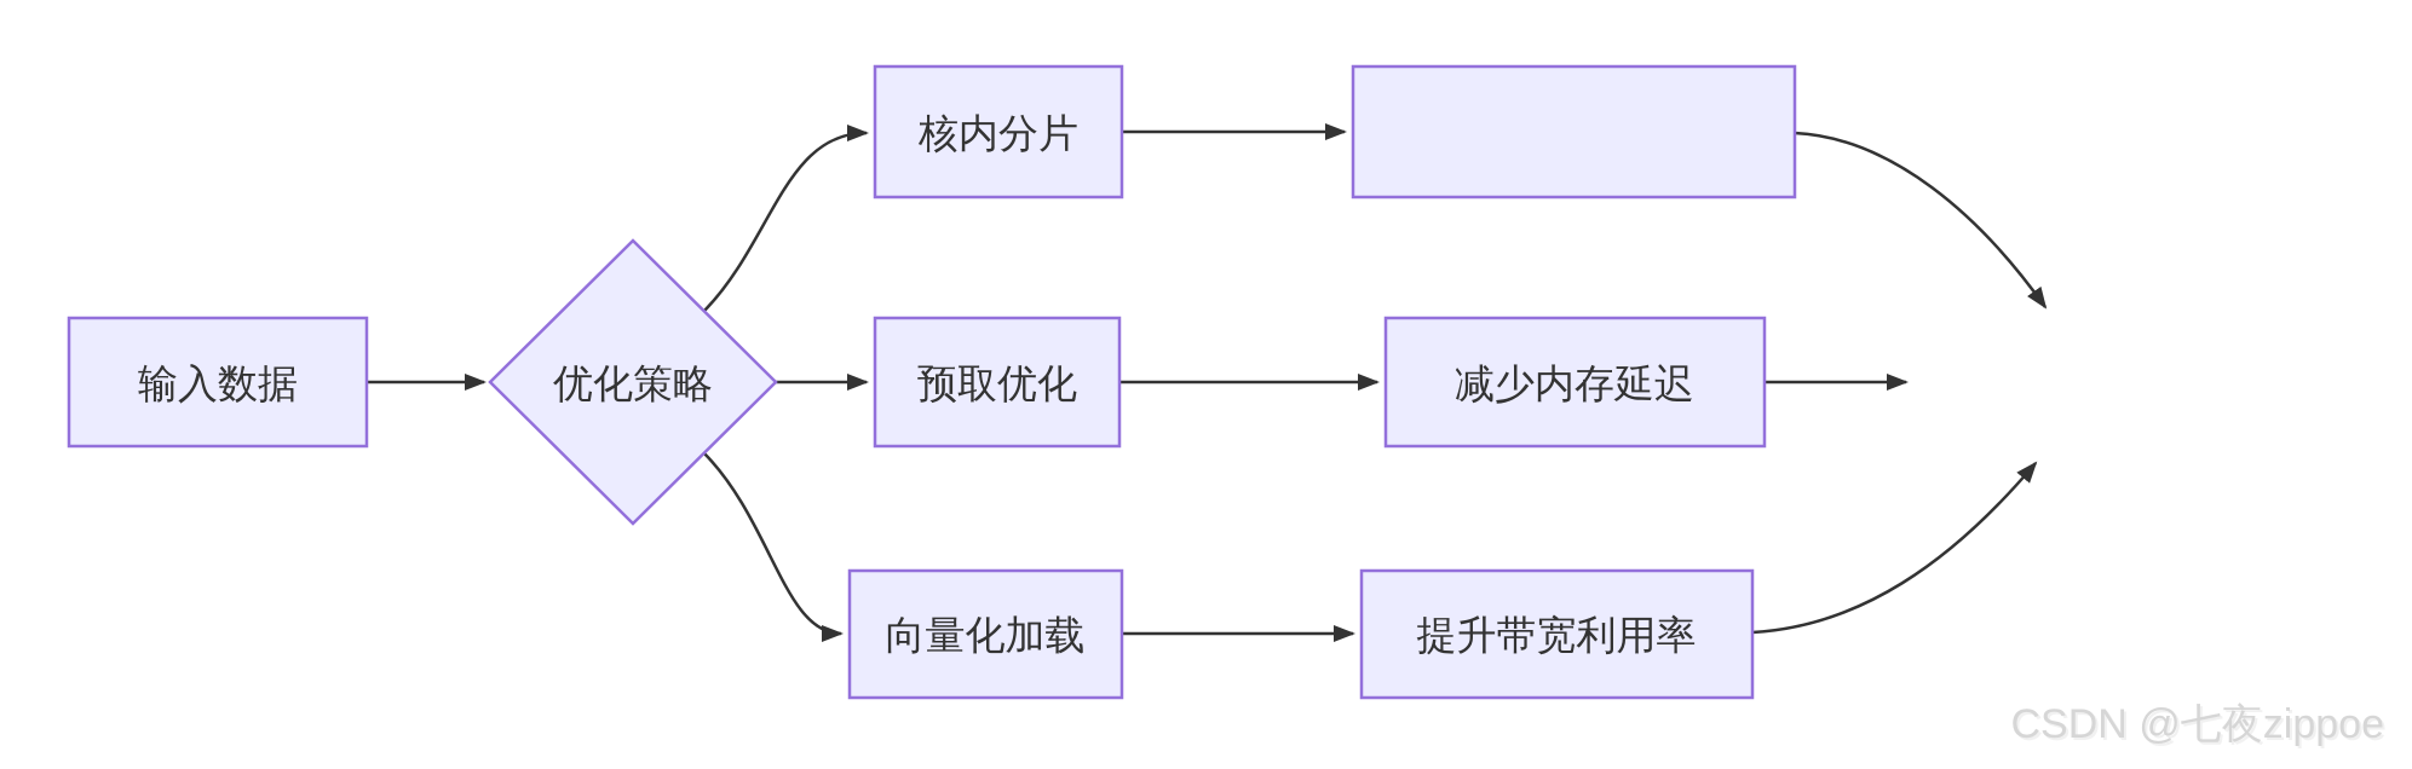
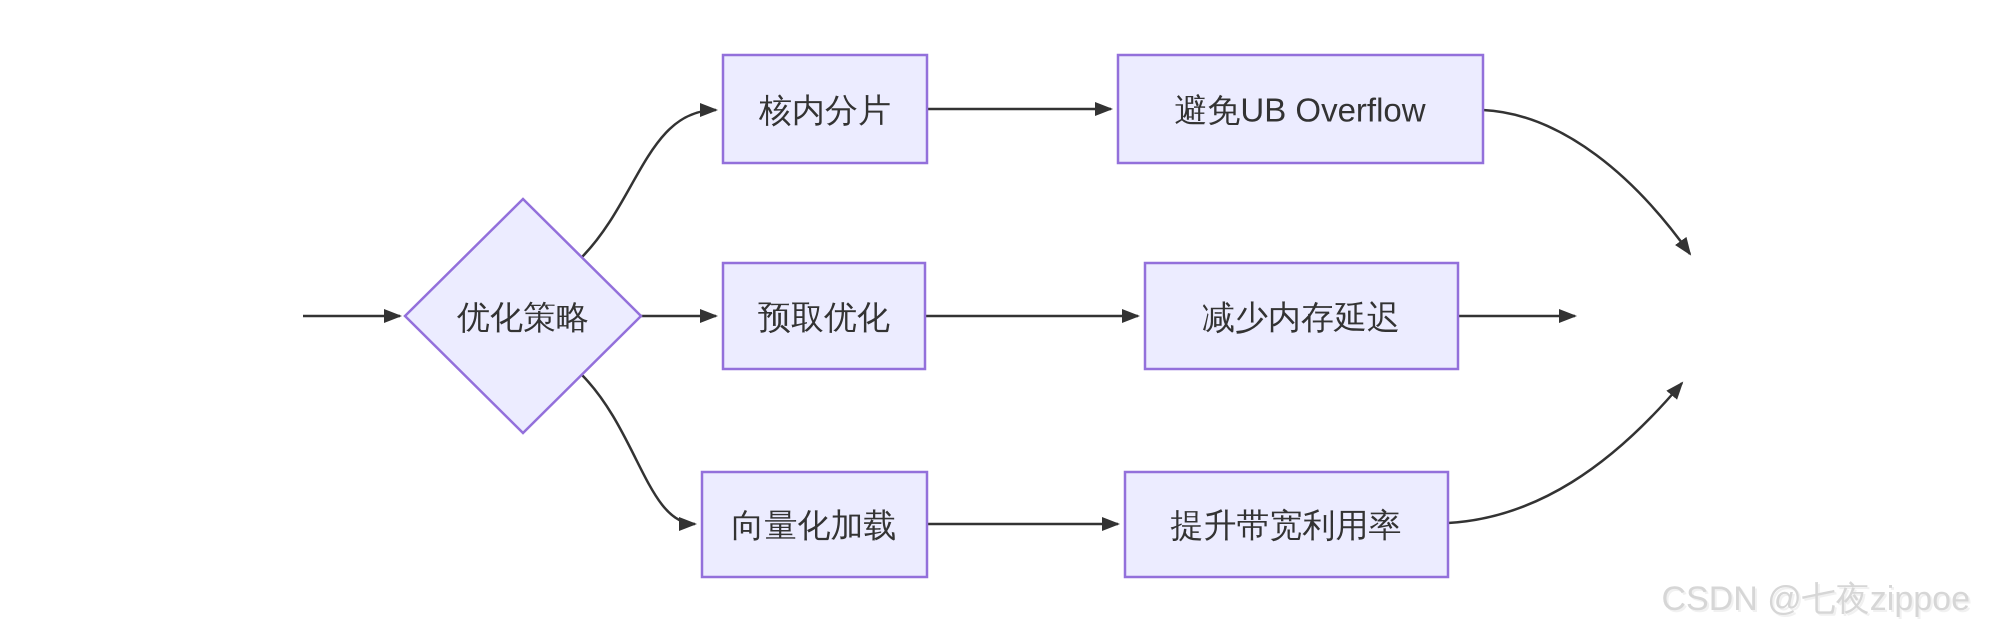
- 输入数据
  优化策略
  核内分片
+ 避免UB Overflow
  预取优化
  减少内存延迟
  向量化加载
  提升带宽利用率
  CSDN @七夜zippoe
